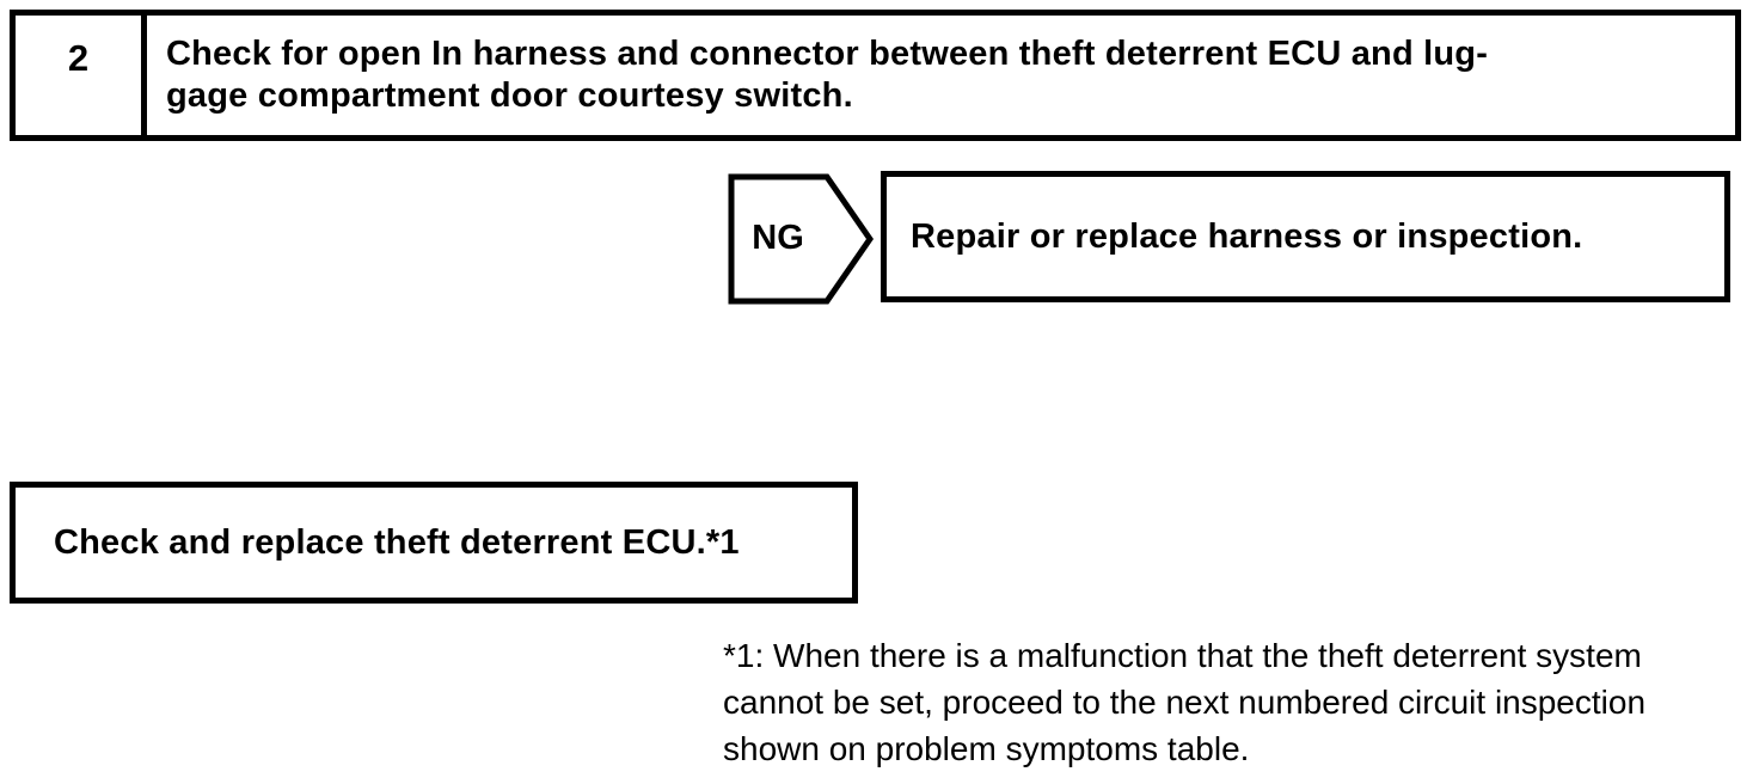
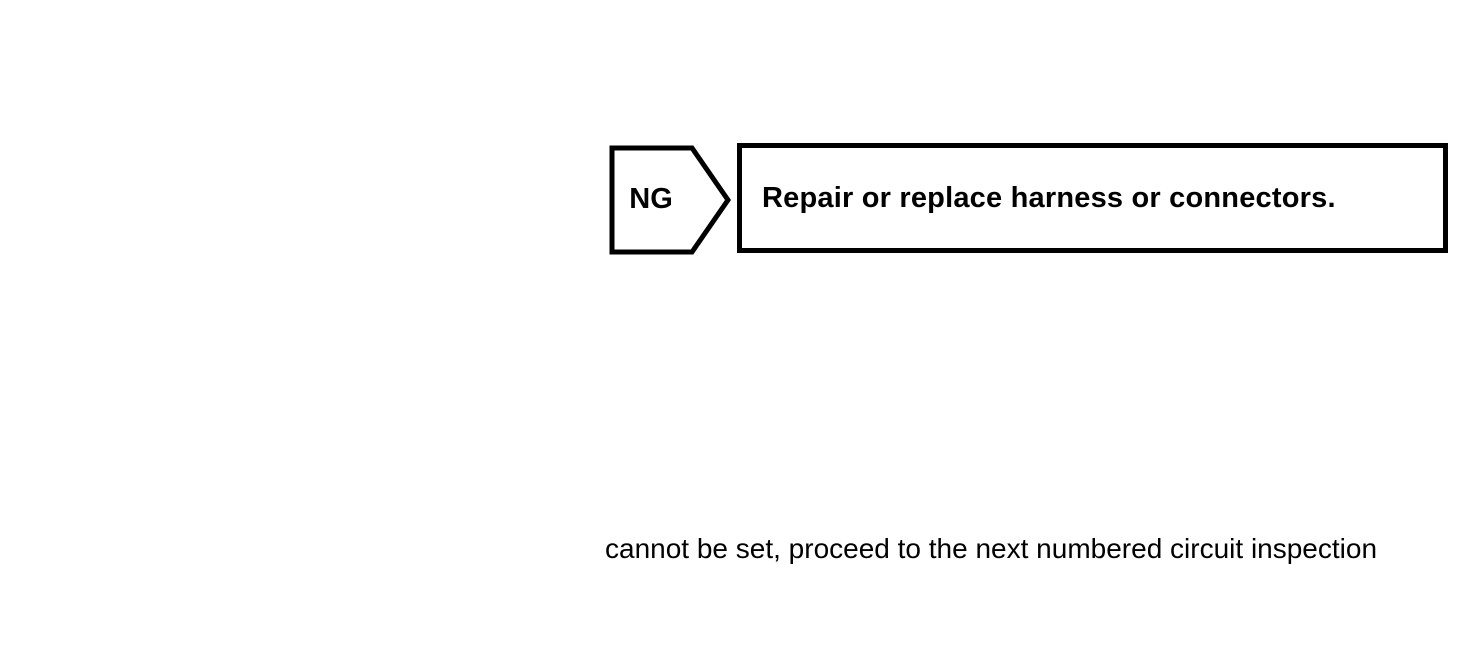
- 2
- Check for open In harness and connector between theft deterrent ECU and lug-
- gage compartment door courtesy switch.
  NG
- Repair or replace harness or inspection.
+ Repair or replace harness or connectors.
- Check and replace theft deterrent ECU.*1
- *1: When there is a malfunction that the theft deterrent system
  cannot be set, proceed to the next numbered circuit inspection
- shown on problem symptoms table.
